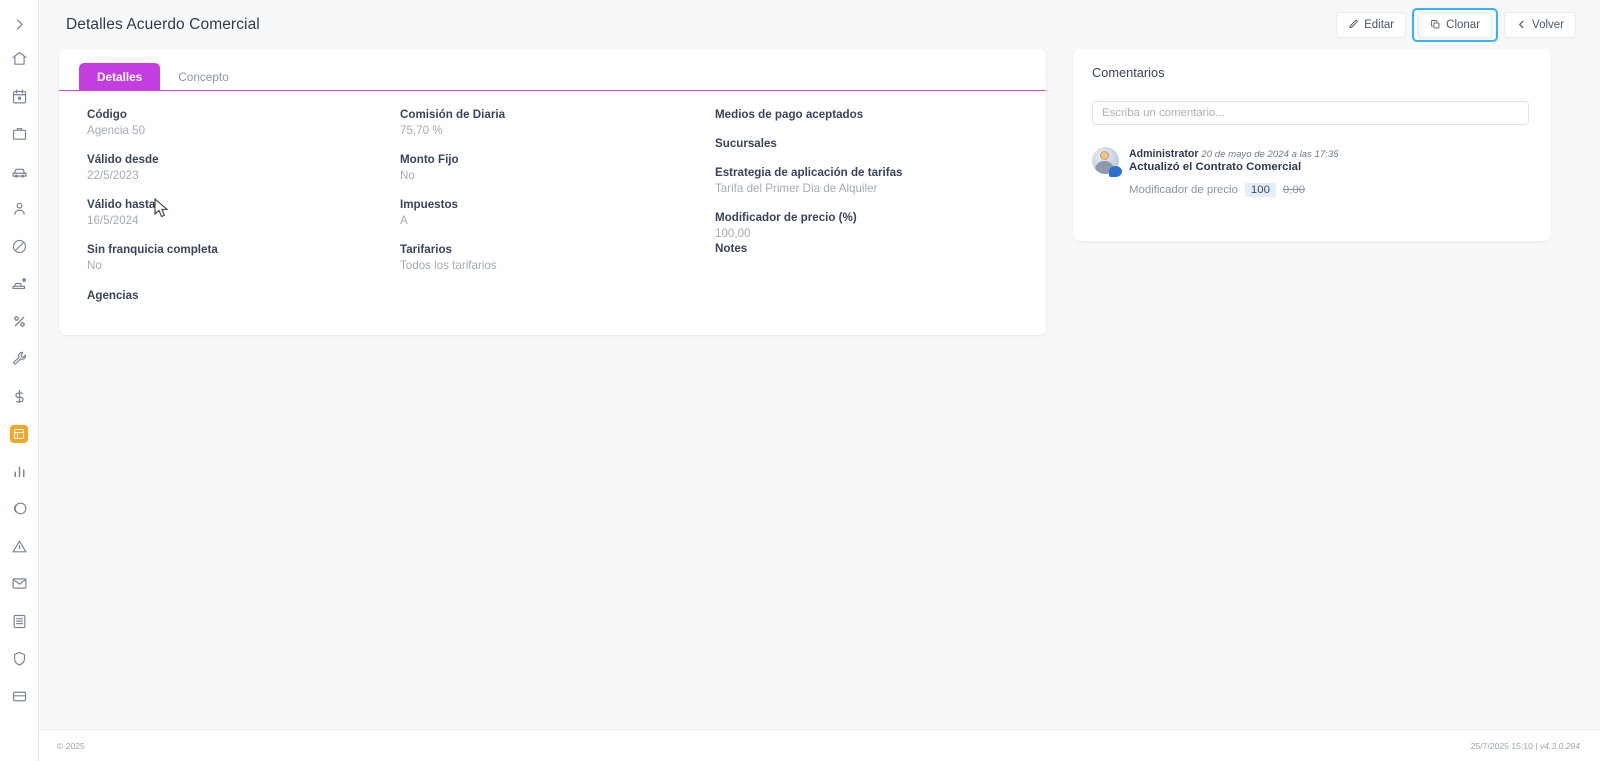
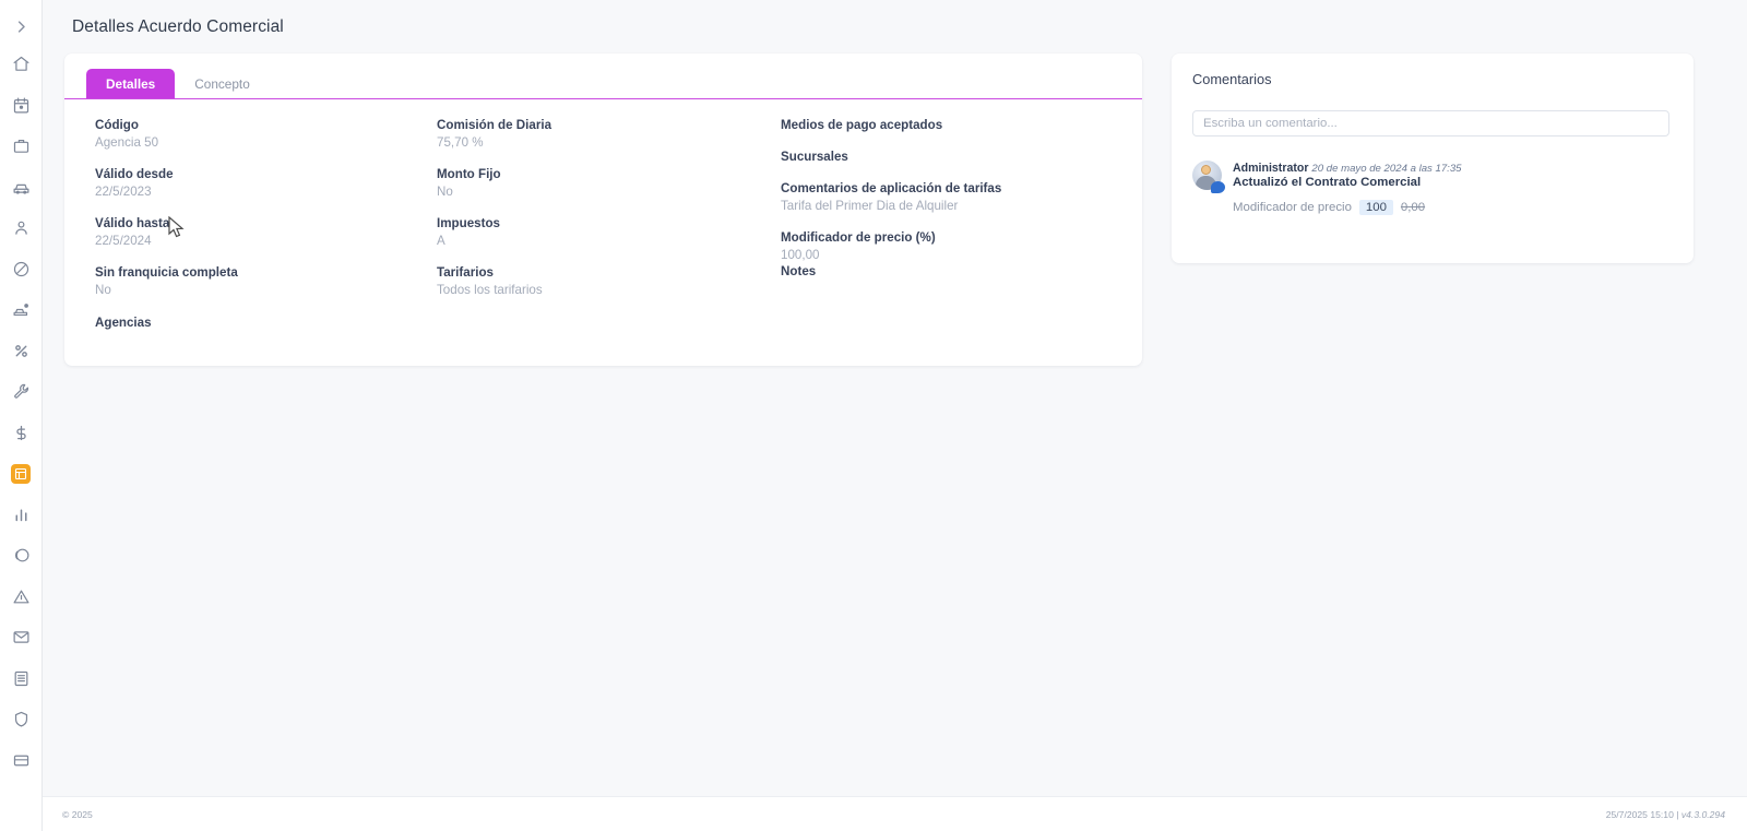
  Detalles Acuerdo Comercial
- Editar
- Clonar
- Volver
  Detalles
  Concepto
  Código
  Agencia 50
  Válido desde
  22/5/2023
  Válido hasta
- 16/5/2024
+ 22/5/2024
  Sin franquicia completa
  No
  Agencias
  Comisión de Diaria
  75,70 %
  Monto Fijo
  No
  Impuestos
  A
  Tarifarios
  Todos los tarifarios
  Medios de pago aceptados
  Sucursales
- Estrategia de aplicación de tarifas
+ Comentarios de aplicación de tarifas
  Tarifa del Primer Dia de Alquiler
  Modificador de precio (%)
  100,00
  Notes
  Comentarios
  Escriba un comentario...
  Administrator 20 de mayo de 2024 a las 17:35
  Actualizó el Contrato Comercial
  Modificador de precio
  100
  0,00
  © 2025
  25/7/2025 15:10 | v4.3.0.294
